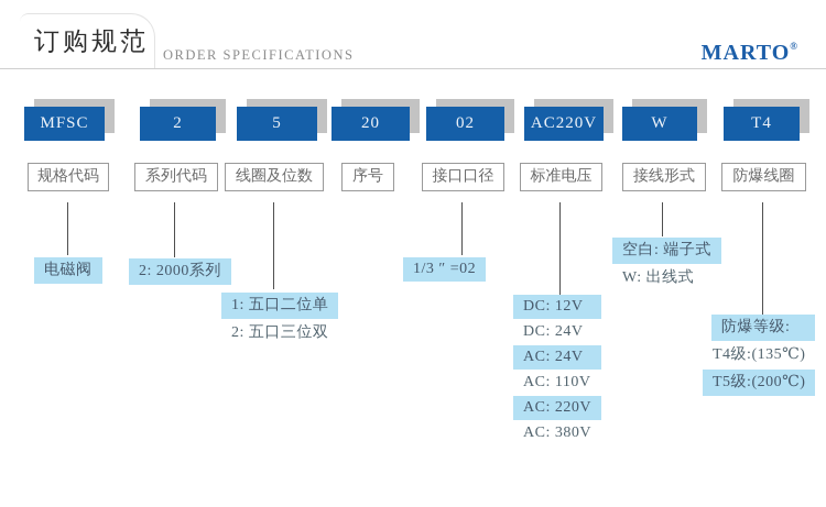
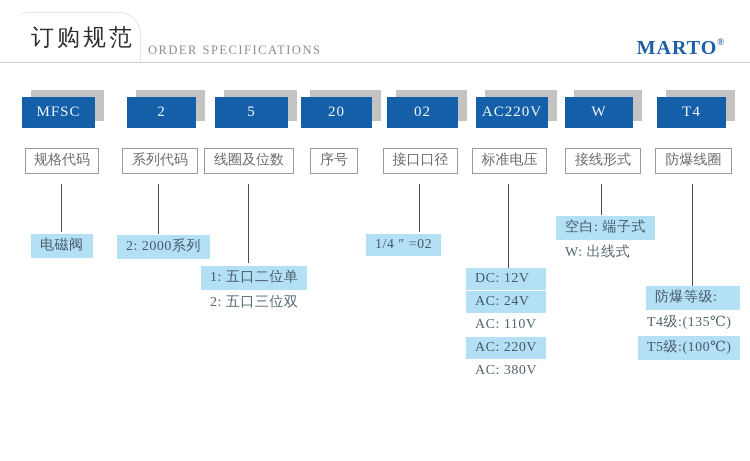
  订购规范
  ORDER SPECIFICATIONS
  MARTO®
  MFSC
  2
  5
  20
  02
  AC220V
  W
  T4
  规格代码
  系列代码
  线圈及位数
  序号
  接口口径
  标准电压
  接线形式
  防爆线圈
  电磁阀
  2: 2000系列
  1: 五口二位单
  2: 五口三位双
- 1/3 ″ =02
+ 1/4 ″ =02
  DC: 12V
- DC: 24V
  AC: 24V
  AC: 110V
  AC: 220V
  AC: 380V
  空白: 端子式
  W: 出线式
  防爆等级:
  T4级:(135℃)
- T5级:(200℃)
+ T5级:(100℃)
